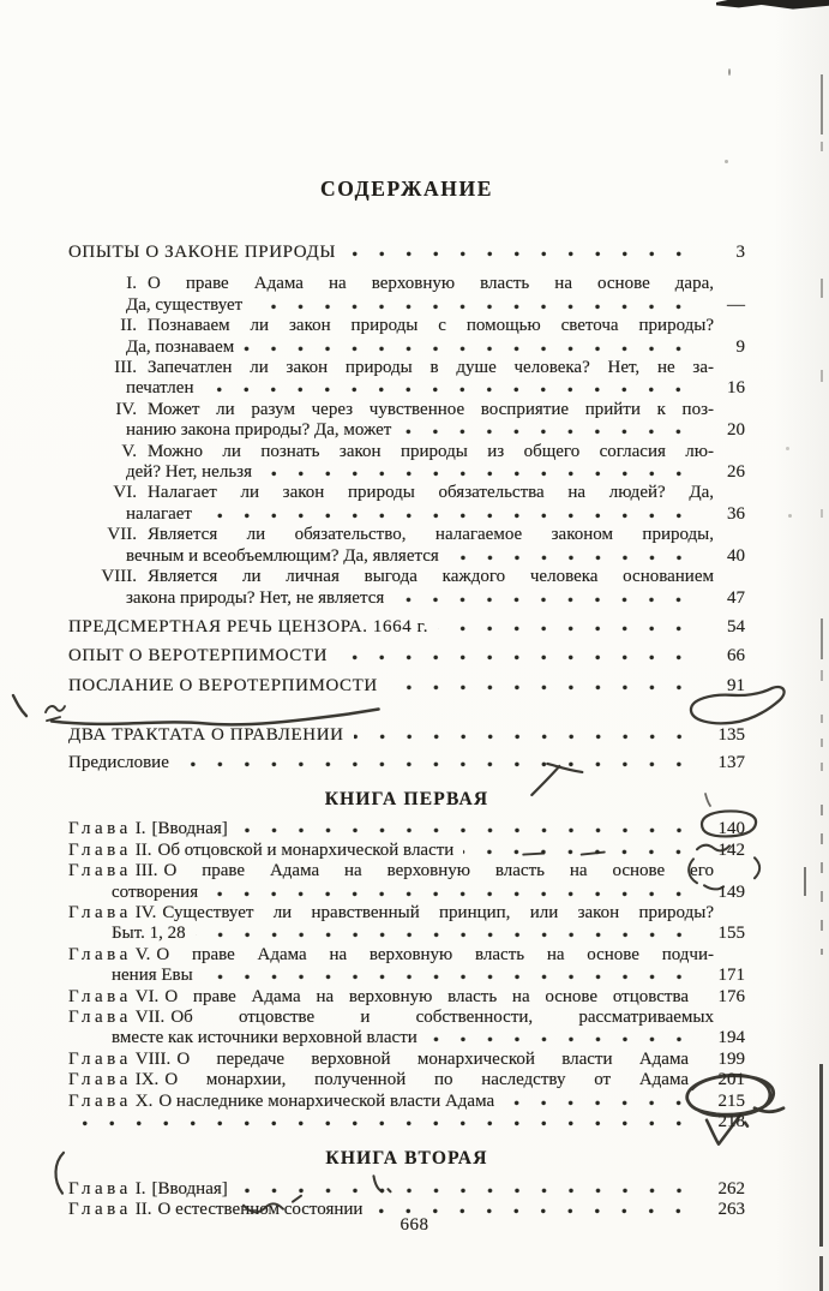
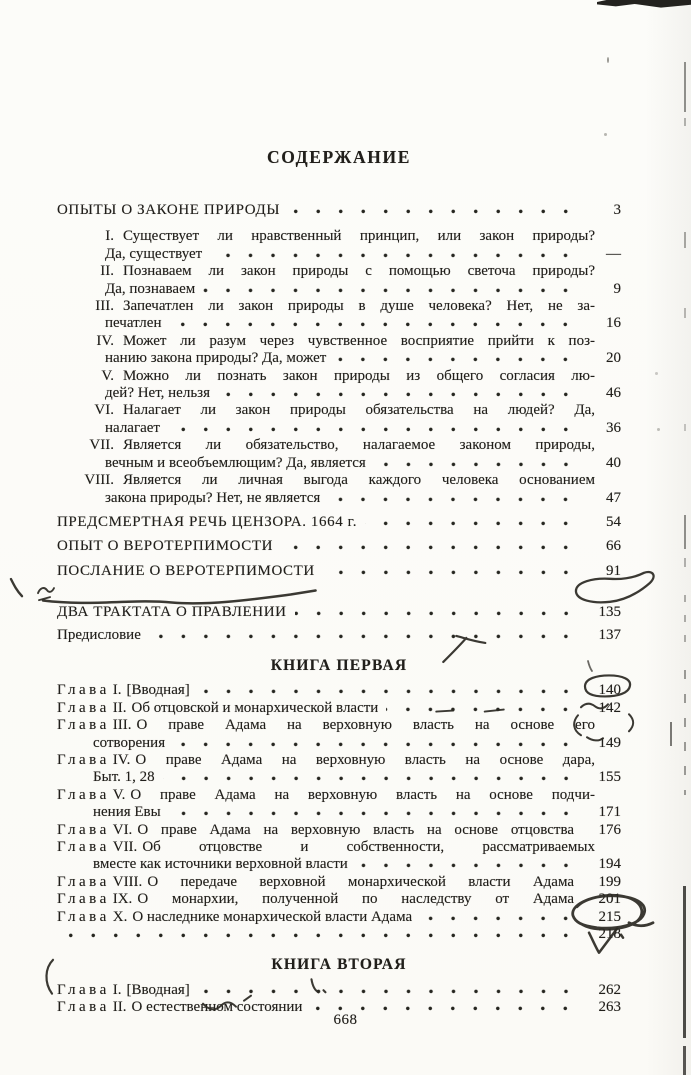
  СОДЕРЖАНИЕ
  ОПЫТЫ О ЗАКОНЕ ПРИРОДЫ
  3
  I.
- О праве Адама на верховную власть на основе дара,
+ Существует ли нравственный принцип, или закон природы?
  Да, существует
  —
  II.
  Познаваем ли закон природы с помощью светоча природы?
  Да, познаваем
  9
  III.
  Запечатлен ли закон природы в душе человека? Нет, не за-
  печатлен
  16
  IV.
  Может ли разум через чувственное восприятие прийти к поз-
  нанию закона природы? Да, может
  20
  V.
  Можно ли познать закон природы из общего согласия лю-
  дей? Нет, нельзя
- 26
+ 46
  VI.
  Налагает ли закон природы обязательства на людей? Да,
  налагает
  36
  VII.
  Является ли обязательство, налагаемое законом природы,
  вечным и всеобъемлющим? Да, является
  40
  VIII.
  Является ли личная выгода каждого человека основанием
  закона природы? Нет, не является
  47
  ПРЕДСМЕРТНАЯ РЕЧЬ ЦЕНЗОРА. 1664 г.
  54
  ОПЫТ О ВЕРОТЕРПИМОСТИ
  66
  ПОСЛАНИЕ О ВЕРОТЕРПИМОСТИ
  91
  ДВА ТРАКТАТА О ПРАВЛЕНИИ
  135
  Предисловие
  137
  КНИГА ПЕРВАЯ
  Глава I. [Вводная]
  140
  Глава II. Об отцовской и монархической власти
  Глава III. О праве Адама на верховную власть на основе его
  сотворения
  149
- Глава IV. Существует ли нравственный принцип, или закон природы?
+ Глава IV. О праве Адама на верховную власть на основе дара,
  Быт. 1, 28
  155
  Глава V. О праве Адама на верховную власть на основе подчи-
  нения Евы
  171
  Глава VI. О праве Адама на верховную власть на основе отцовства
  176
  Глава VII. Об отцовстве и собственности, рассматриваемых
  вместе как источники верховной власти
  194
  Глава VIII. О передаче верховной монархической власти Адама
  199
  Глава IX. О монархии, полученной по наследству от Адама
  201
  Глава X. О наследнике монархической власти Адама
  215
  218
  КНИГА ВТОРАЯ
  Глава I. [Вводная]
  262
  Глава II. О естественнм состоянии
  263
  668
